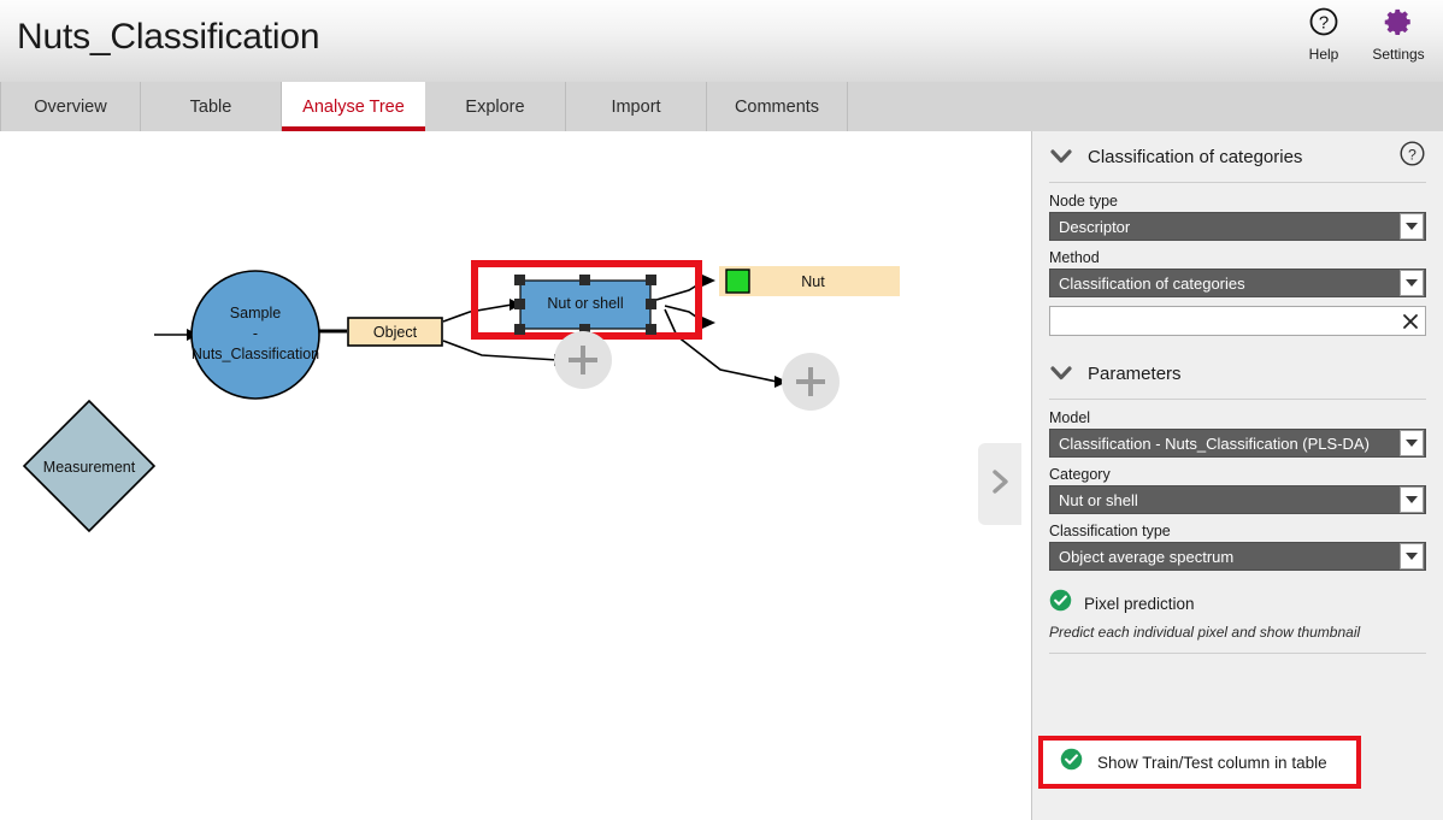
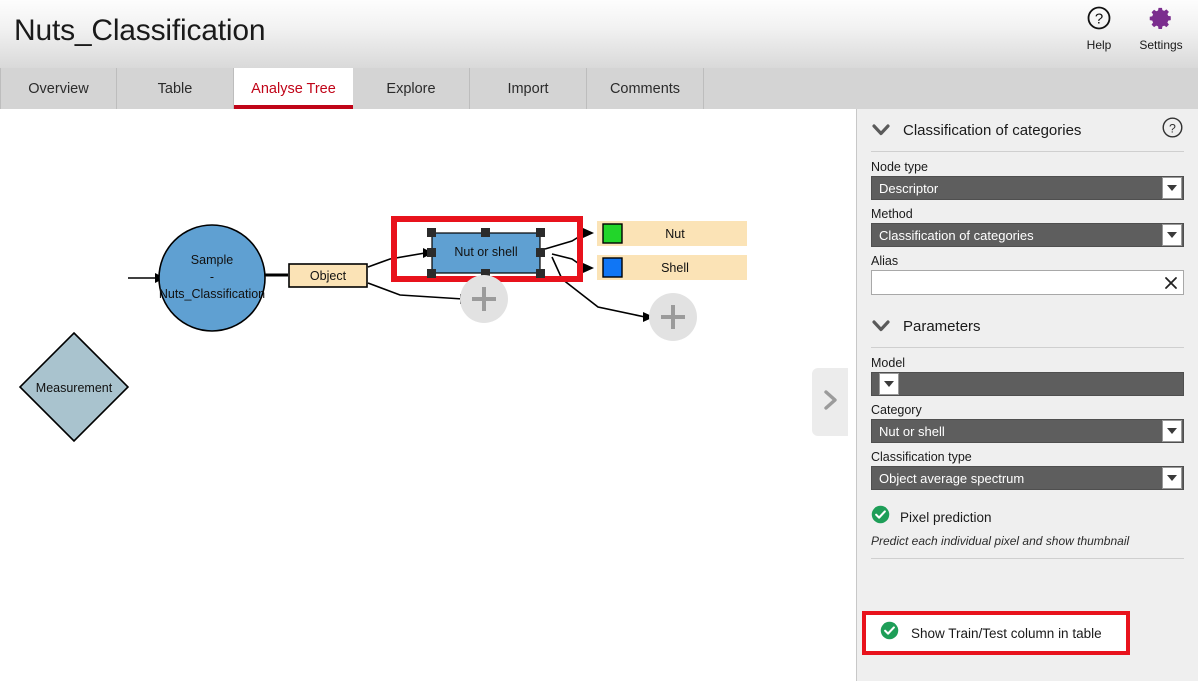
  Nuts_Classification
  ?
  Help
  Settings
  Overview
  Table
  Analyse Tree
  Explore
  Import
  Comments
  Measurement
  Sample
  -
  Nuts_Classification
  Object
  Nut or shell
  Nut
+ Shell
  Classification of categories
  ?
  Node type
  Descriptor
  Method
  Classification of categories
+ Alias
  Parameters
  Model
- Classification - Nuts_Classification (PLS-DA)
  Category
  Nut or shell
  Classification type
  Object average spectrum
  Pixel prediction
  Predict each individual pixel and show thumbnail
  Show Train/Test column in table
